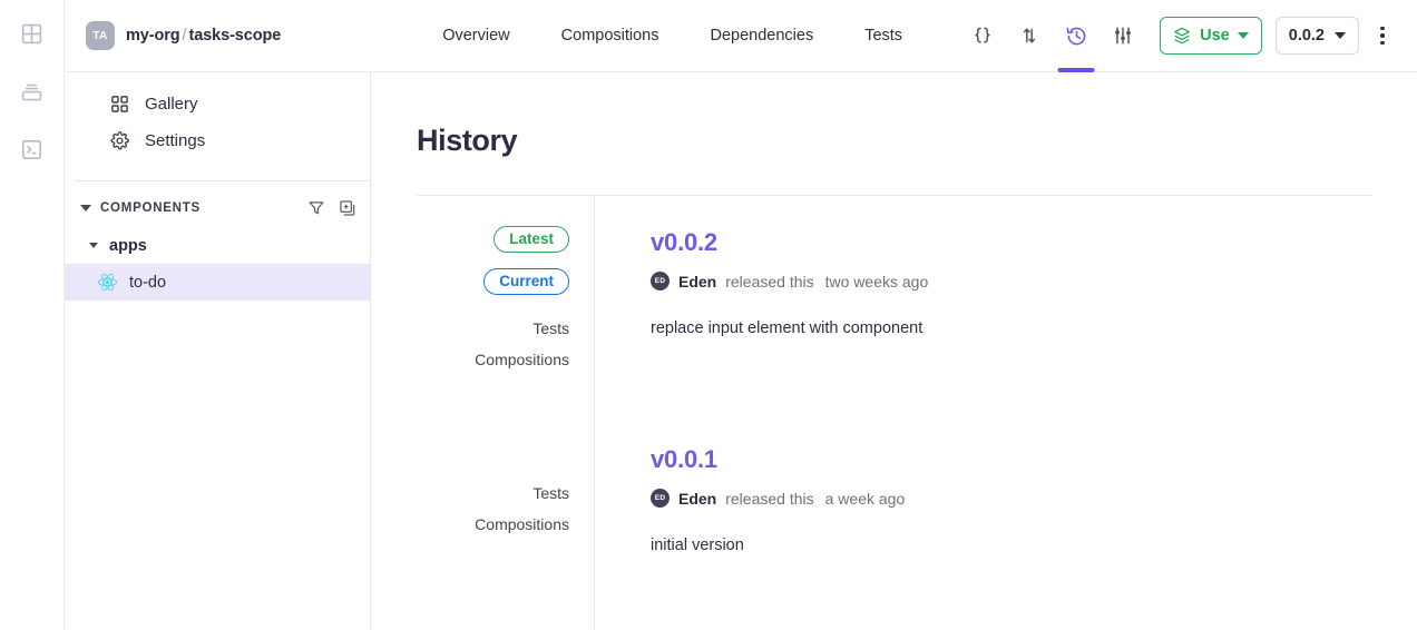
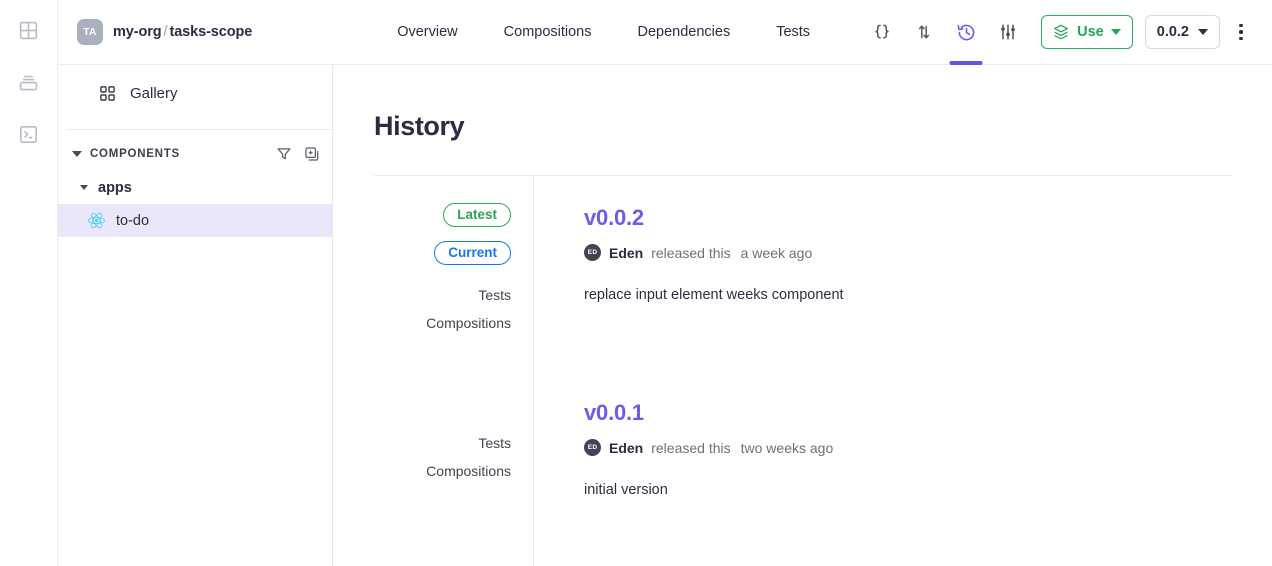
  TA
  my-org / tasks-scope
  Overview
  Compositions
  Dependencies
  Tests
  Use
  0.0.2
  Gallery
- Settings
  COMPONENTS
  apps
  to-do
  History
  Latest
  Current
  Tests
  Compositions
  v0.0.2
  Eden
  released this
- two weeks ago
+ a week ago
- replace input element with component
+ replace input element weeks component
  Tests
  Compositions
  v0.0.1
  Eden
  released this
- a week ago
+ two weeks ago
  initial version
